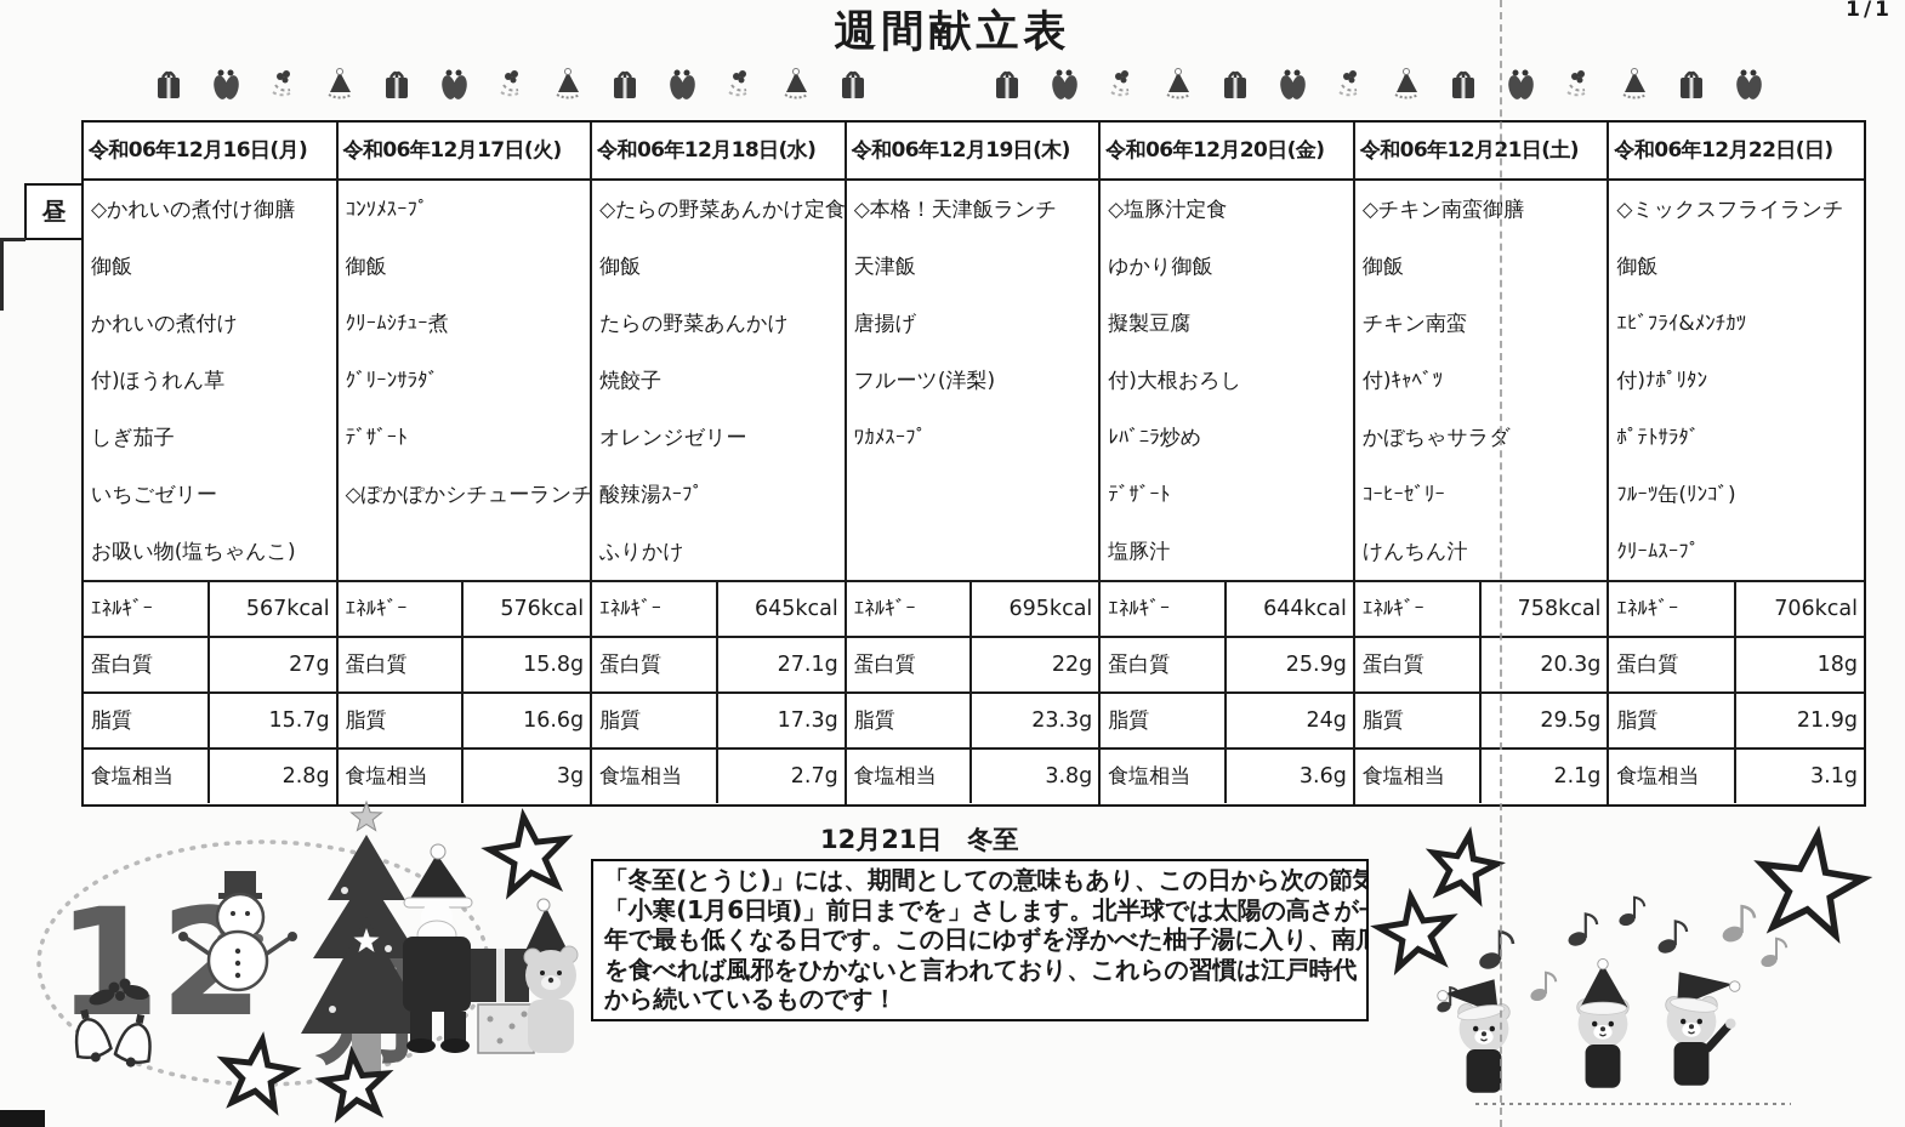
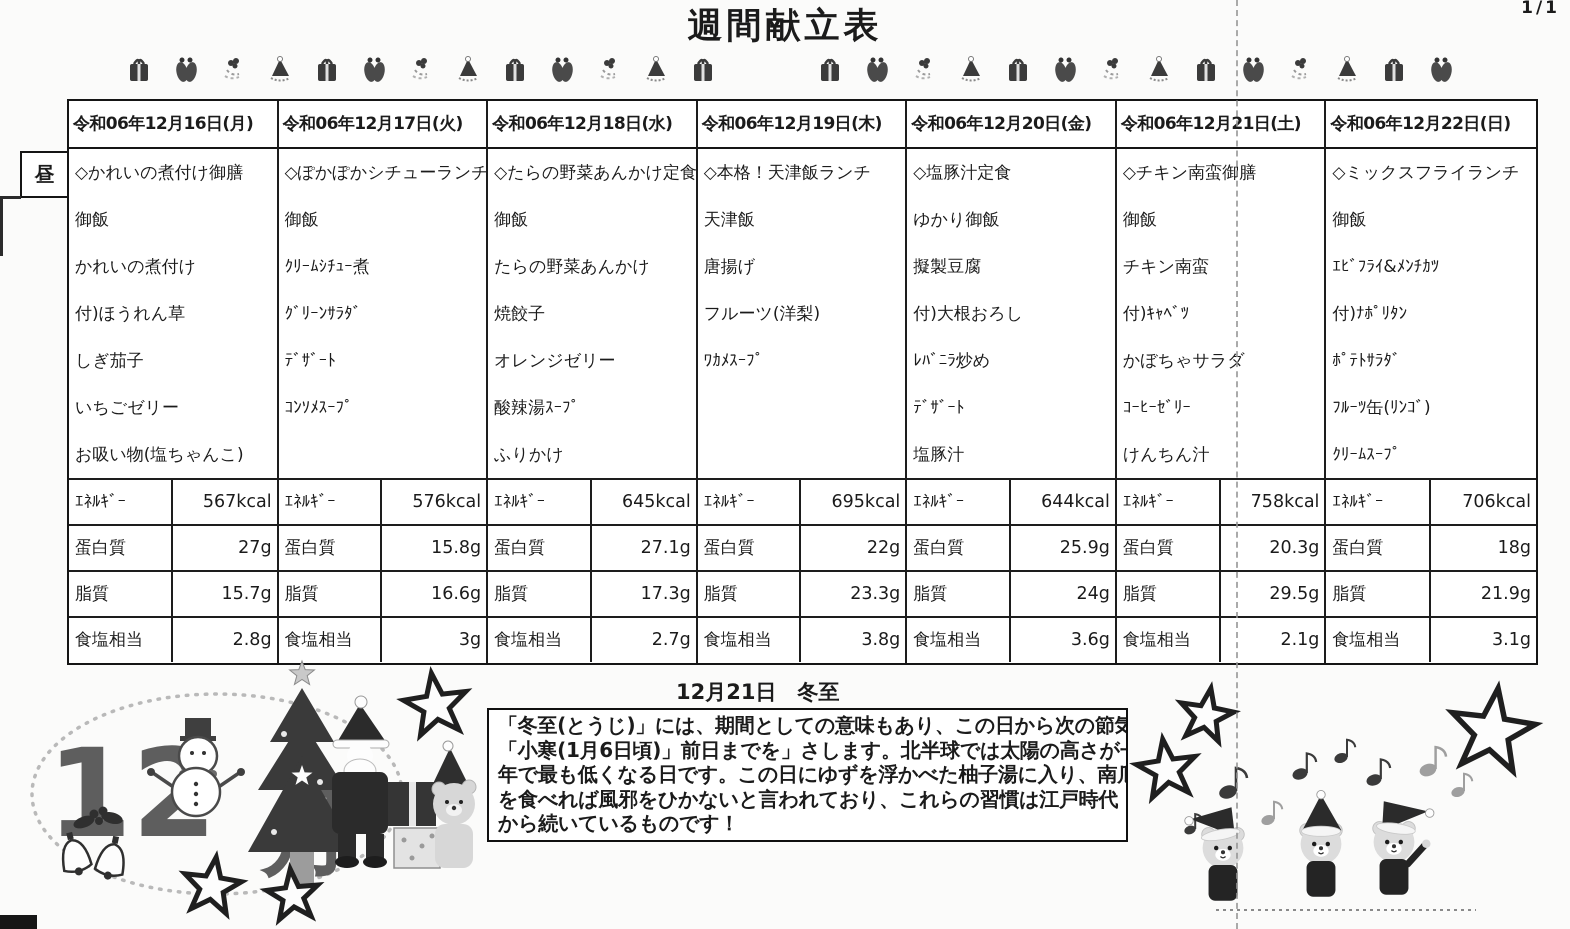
  週間献立表
  1/1
  昼
  令和06年12月16日(月)
  ◇かれいの煮付け御膳
  御飯
  かれいの煮付け
  付)ほうれん草
  しぎ茄子
  いちごゼリー
  お吸い物(塩ちゃんこ)
  ｴﾈﾙｷﾞｰ
  567kcal
  蛋白質
  27g
  脂質
  15.7g
  食塩相当
  2.8g
  令和06年12月17日(火)
- ｺﾝｿﾒｽｰﾌﾟ
+ ◇ぽかぽかシチューランチ
  御飯
  ｸﾘｰﾑｼﾁｭｰ煮
  ｸﾞﾘｰﾝｻﾗﾀﾞ
  ﾃﾞｻﾞｰﾄ
- ◇ぽかぽかシチューランチ
+ ｺﾝｿﾒｽｰﾌﾟ
  ｴﾈﾙｷﾞｰ
  576kcal
  蛋白質
  15.8g
  脂質
  16.6g
  食塩相当
  3g
  令和06年12月18日(水)
  ◇たらの野菜あんかけ定食
  御飯
  たらの野菜あんかけ
  焼餃子
  オレンジゼリー
  酸辣湯ｽｰﾌﾟ
  ふりかけ
  ｴﾈﾙｷﾞｰ
  645kcal
  蛋白質
  27.1g
  脂質
  17.3g
  食塩相当
  2.7g
  令和06年12月19日(木)
  ◇本格！天津飯ランチ
  天津飯
  唐揚げ
  フルーツ(洋梨)
  ﾜｶﾒｽｰﾌﾟ
  ｴﾈﾙｷﾞｰ
  695kcal
  蛋白質
  22g
  脂質
  23.3g
  食塩相当
  3.8g
  令和06年12月20日(金)
  ◇塩豚汁定食
  ゆかり御飯
  擬製豆腐
  付)大根おろし
  ﾚﾊﾞﾆﾗ炒め
  ﾃﾞｻﾞｰﾄ
  塩豚汁
  ｴﾈﾙｷﾞｰ
  644kcal
  蛋白質
  25.9g
  脂質
  24g
  食塩相当
  3.6g
  令和06年12月21日(土)
  ◇チキン南蛮御膳
  御飯
  チキン南蛮
  付)ｷｬﾍﾞﾂ
  かぼちゃサラダ
  ｺｰﾋｰｾﾞﾘｰ
  けんちん汁
  ｴﾈﾙｷﾞｰ
  758kcal
  蛋白質
  20.3g
  脂質
  29.5g
  食塩相当
  2.1g
  令和06年12月22日(日)
  ◇ミックスフライランチ
  御飯
  ｴﾋﾞﾌﾗｲ&ﾒﾝﾁｶﾂ
  付)ﾅﾎﾟﾘﾀﾝ
  ﾎﾟﾃﾄｻﾗﾀﾞ
  ﾌﾙｰﾂ缶(ﾘﾝｺﾞ)
  ｸﾘｰﾑｽｰﾌﾟ
  ｴﾈﾙｷﾞｰ
  706kcal
  蛋白質
  18g
  脂質
  21.9g
  食塩相当
  3.1g
  12月21日 冬至
  「冬至(とうじ)」には、期間としての意味もあり、この日から次の節気
  「小寒(1月6日頃)」前日までを」さします。北半球では太陽の高さが
  年で最も低くなる日です。この日にゆずを浮かべた柚子湯に入り、南
  を食べれば風邪をひかないと言われており、これらの習慣は江戸時代
  から続いているものです！
